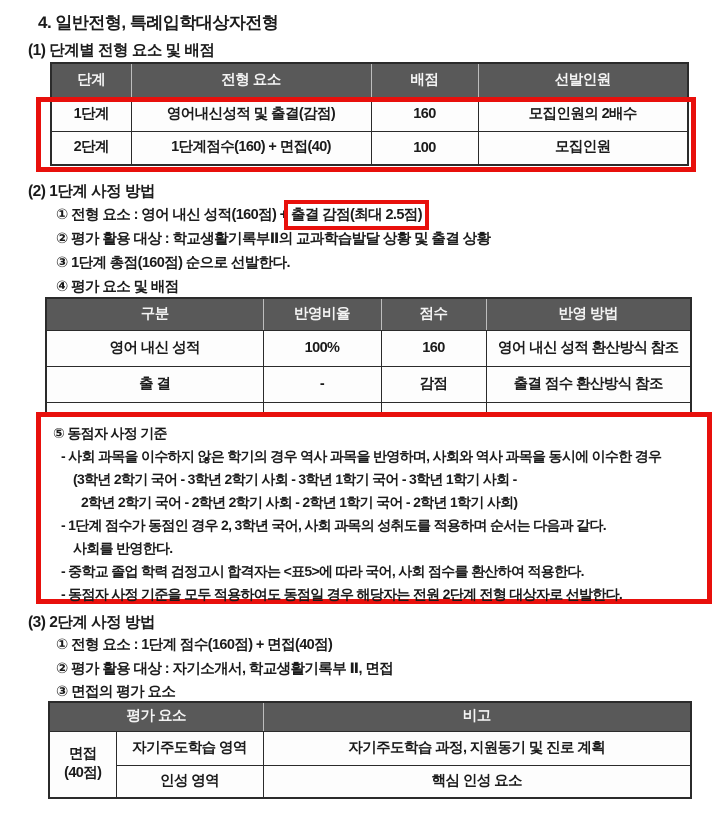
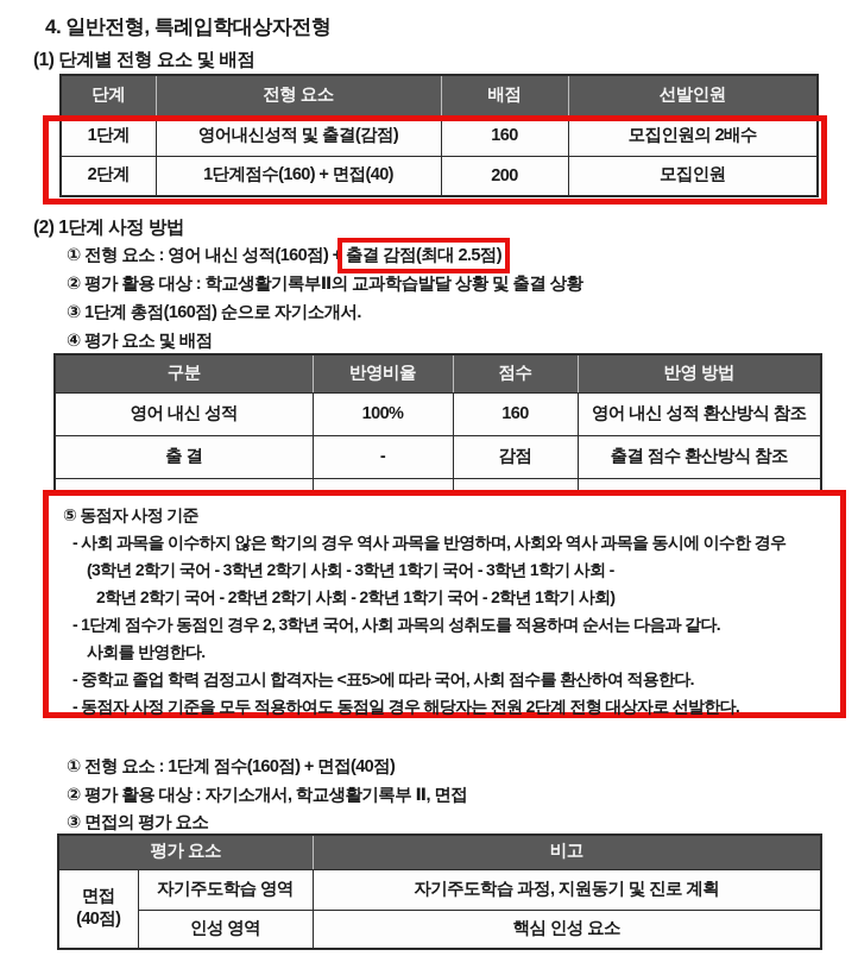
  4. 일반전형, 특례입학대상자전형
  (1) 단계별 전형 요소 및 배점
  단계	전형 요소	배점	선발인원
  1단계	영어내신성적 및 출결(감점)	160	모집인원의 2배수
- 2단계	1단계점수(160) + 면접(40)	100	모집인원
+ 2단계	1단계점수(160) + 면접(40)	200	모집인원
  (2) 1단계 사정 방법
  ① 전형 요소 : 영어 내신 성적(160점) + 출결 감점(최대 2.5점)
  ② 평가 활용 대상 : 학교생활기록부Ⅱ의 교과학습발달 상황 및 출결 상황
- ③ 1단계 총점(160점) 순으로 선발한다.
+ ③ 1단계 총점(160점) 순으로 자기소개서.
  ④ 평가 요소 및 배점
  구분	반영비율	점수	반영 방법
  영어 내신 성적	100%	160	영어 내신 성적 환산방식 참조
  출 결	-	감점	출결 점수 환산방식 참조
  ⑤ 동점자 사정 기준
  - 사회 과목을 이수하지 않은 학기의 경우 역사 과목을 반영하며, 사회와 역사 과목을 동시에 이수한 경우
  (3학년 2학기 국어 - 3학년 2학기 사회 - 3학년 1학기 국어 - 3학년 1학기 사회 -
  2학년 2학기 국어 - 2학년 2학기 사회 - 2학년 1학기 국어 - 2학년 1학기 사회)
  - 1단계 점수가 동점인 경우 2, 3학년 국어, 사회 과목의 성취도를 적용하며 순서는 다음과 같다.
  사회를 반영한다.
  - 중학교 졸업 학력 검정고시 합격자는 <표5>에 따라 국어, 사회 점수를 환산하여 적용한다.
  - 동점자 사정 기준을 모두 적용하여도 동점일 경우 해당자는 전원 2단계 전형 대상자로 선발한다.
- (3) 2단계 사정 방법
  ① 전형 요소 : 1단계 점수(160점) + 면접(40점)
  ② 평가 활용 대상 : 자기소개서, 학교생활기록부 Ⅱ, 면접
  ③ 면접의 평가 요소
  평가 요소	비고
  면접 (40점)	자기주도학습 영역	자기주도학습 과정, 지원동기 및 진로 계획
  인성 영역	핵심 인성 요소
